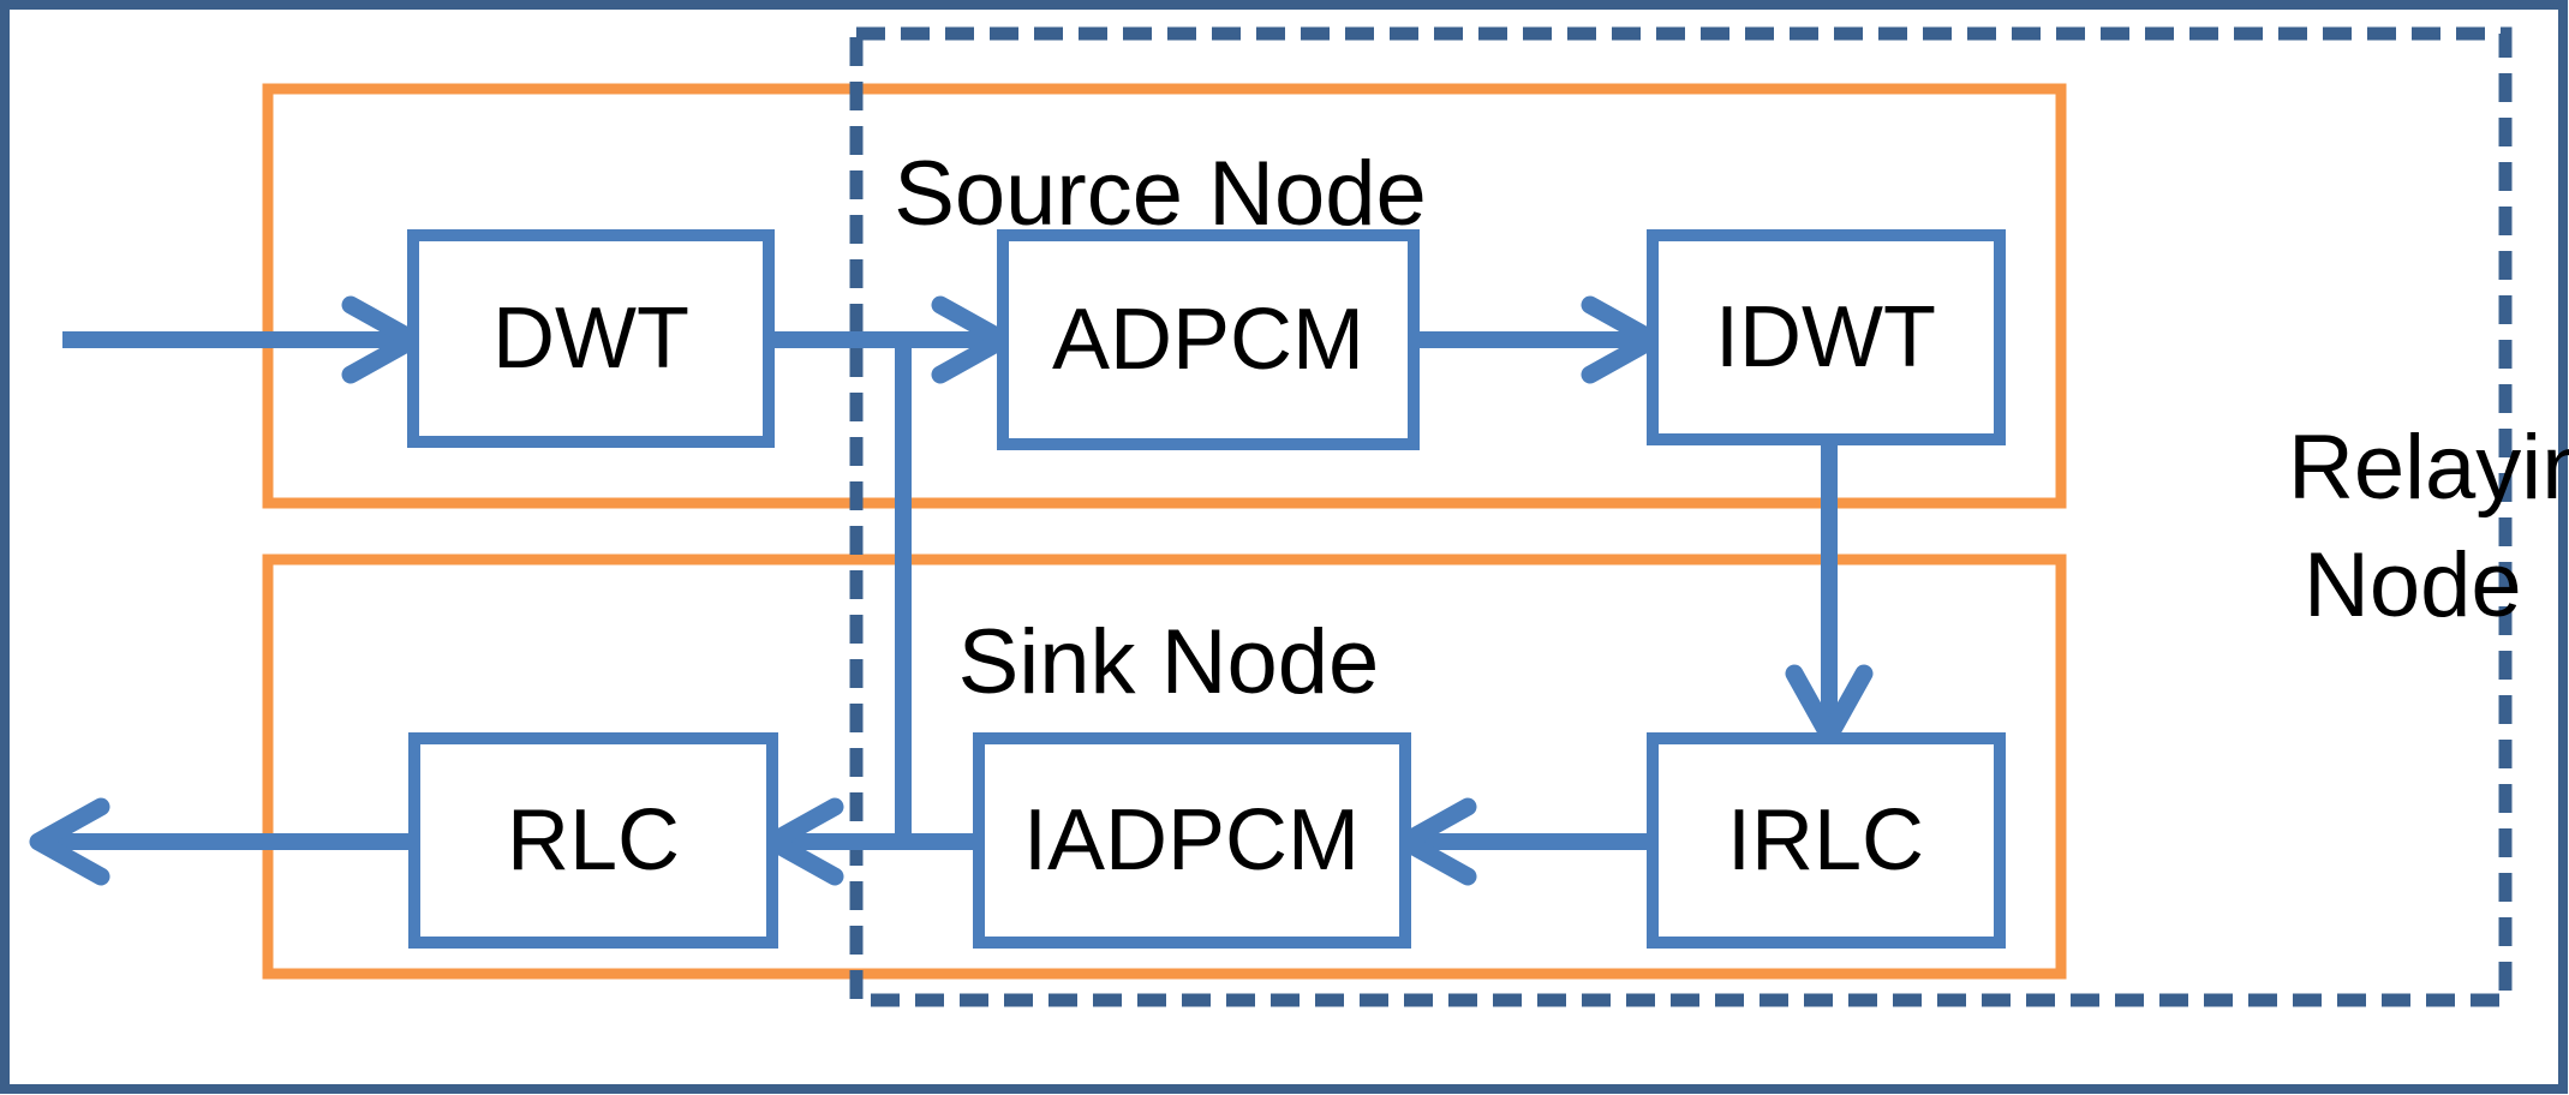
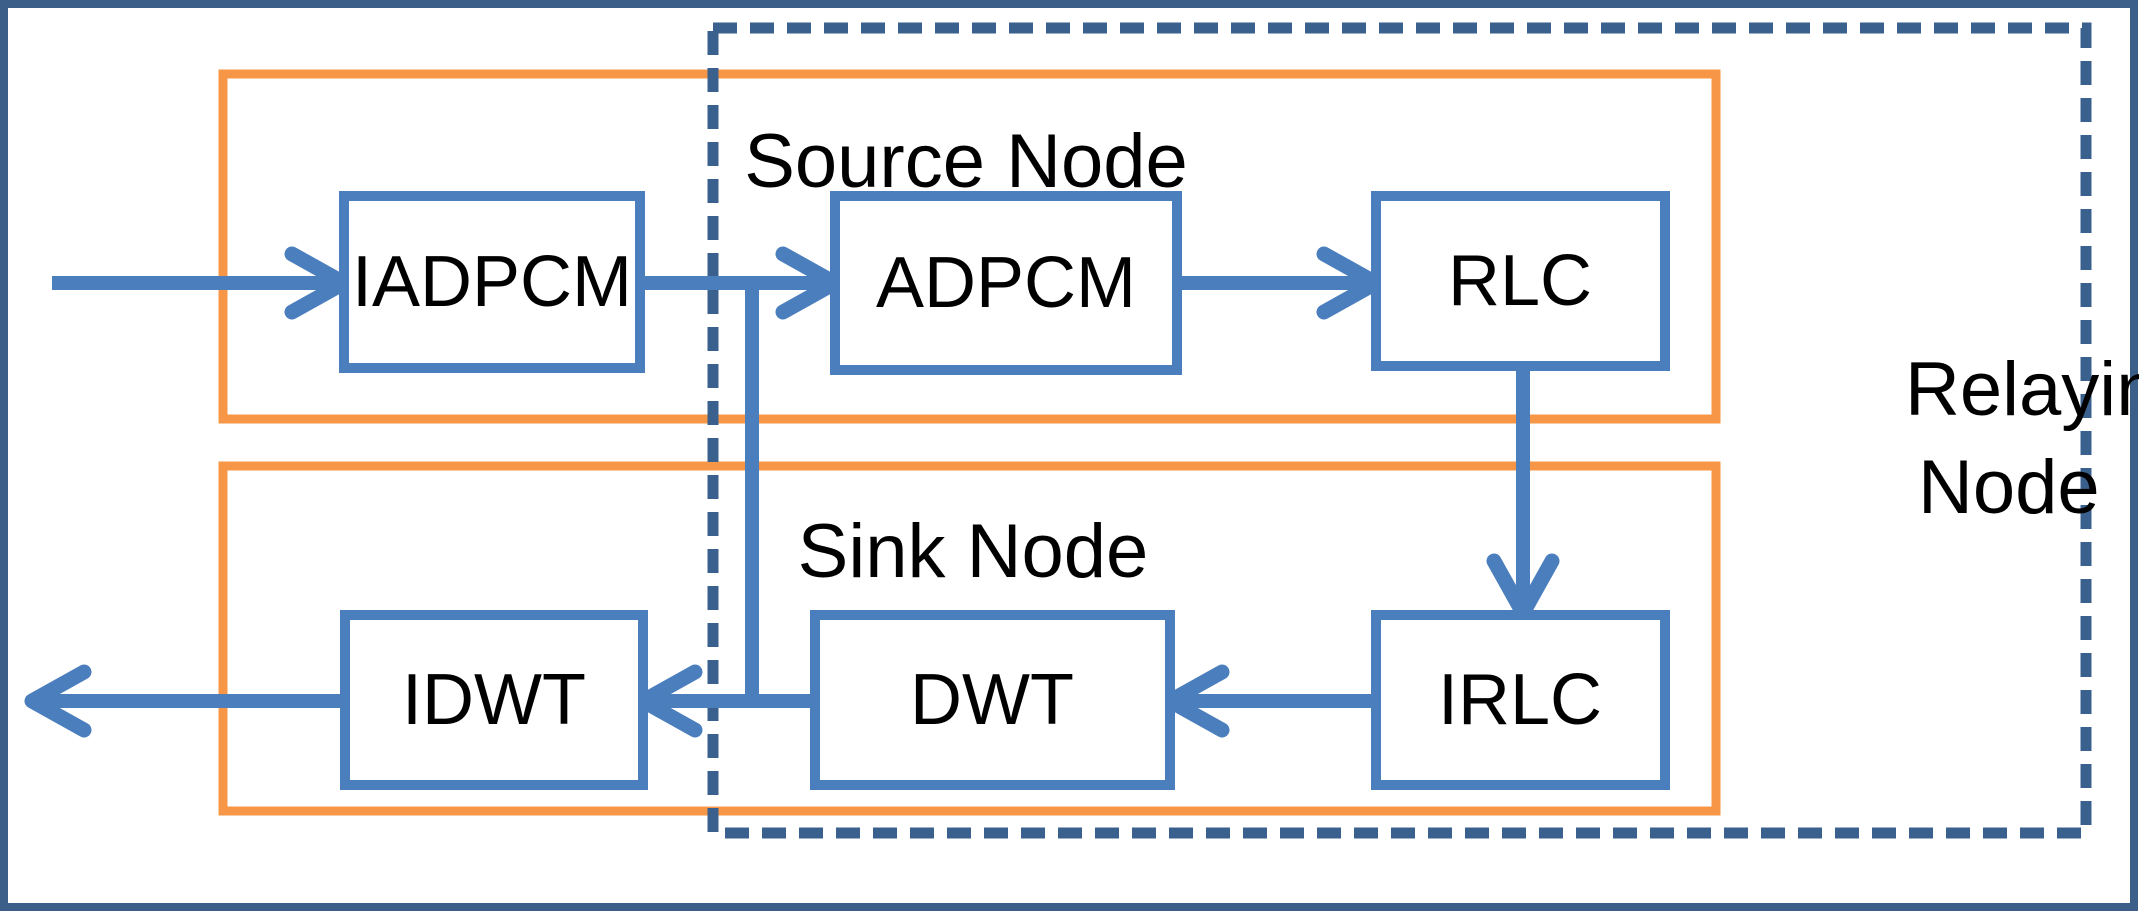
- DWT
+ IADPCM
  ADPCM
- IDWT
+ RLC
  IRLC
- IADPCM
+ DWT
- RLC
+ IDWT
  Source Node
  Sink Node
  Relayin Node
